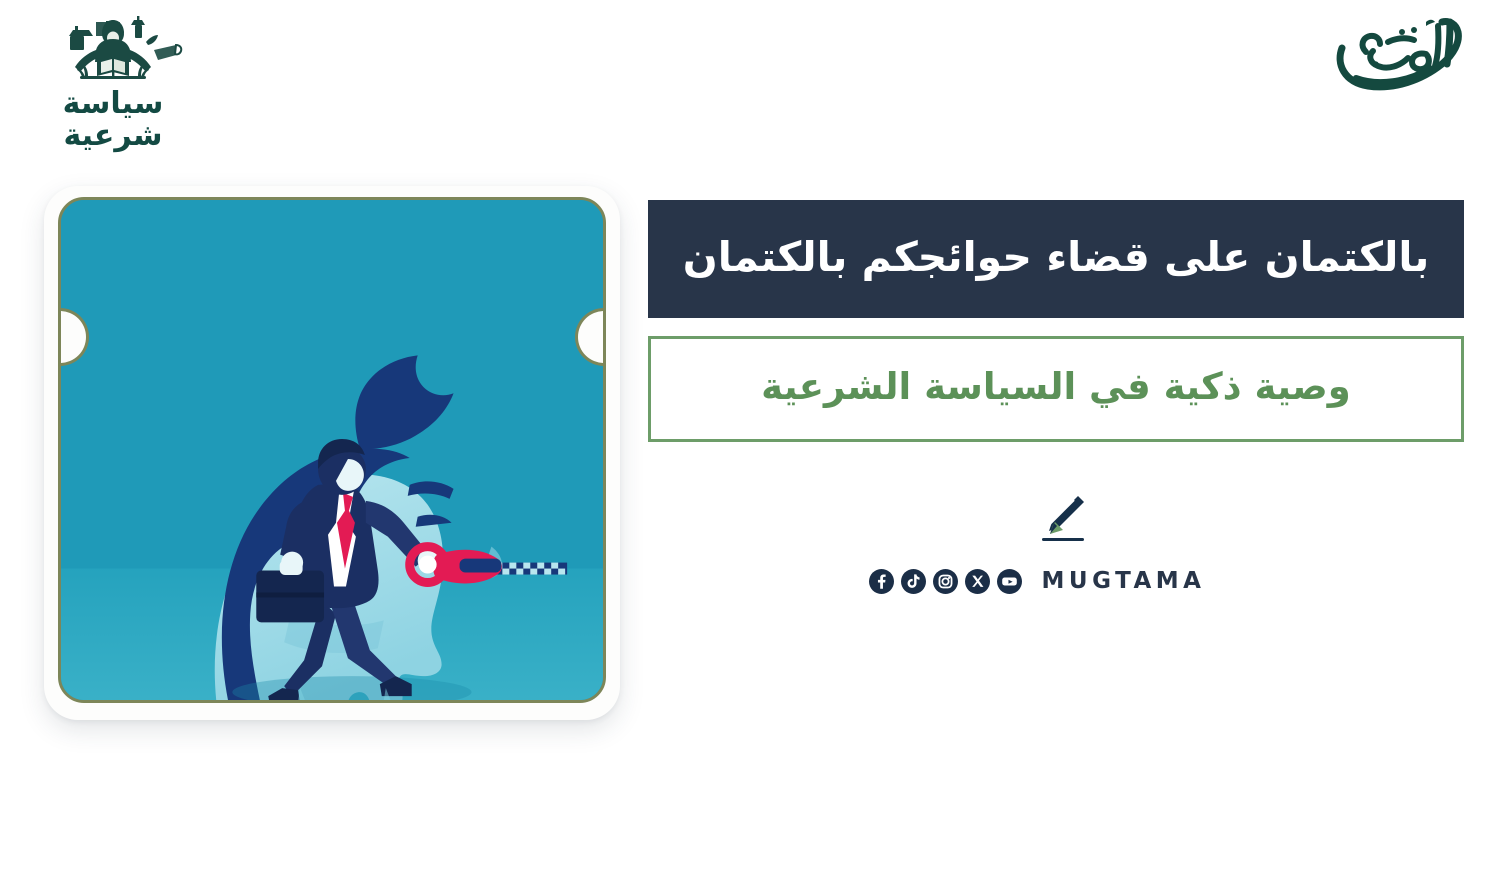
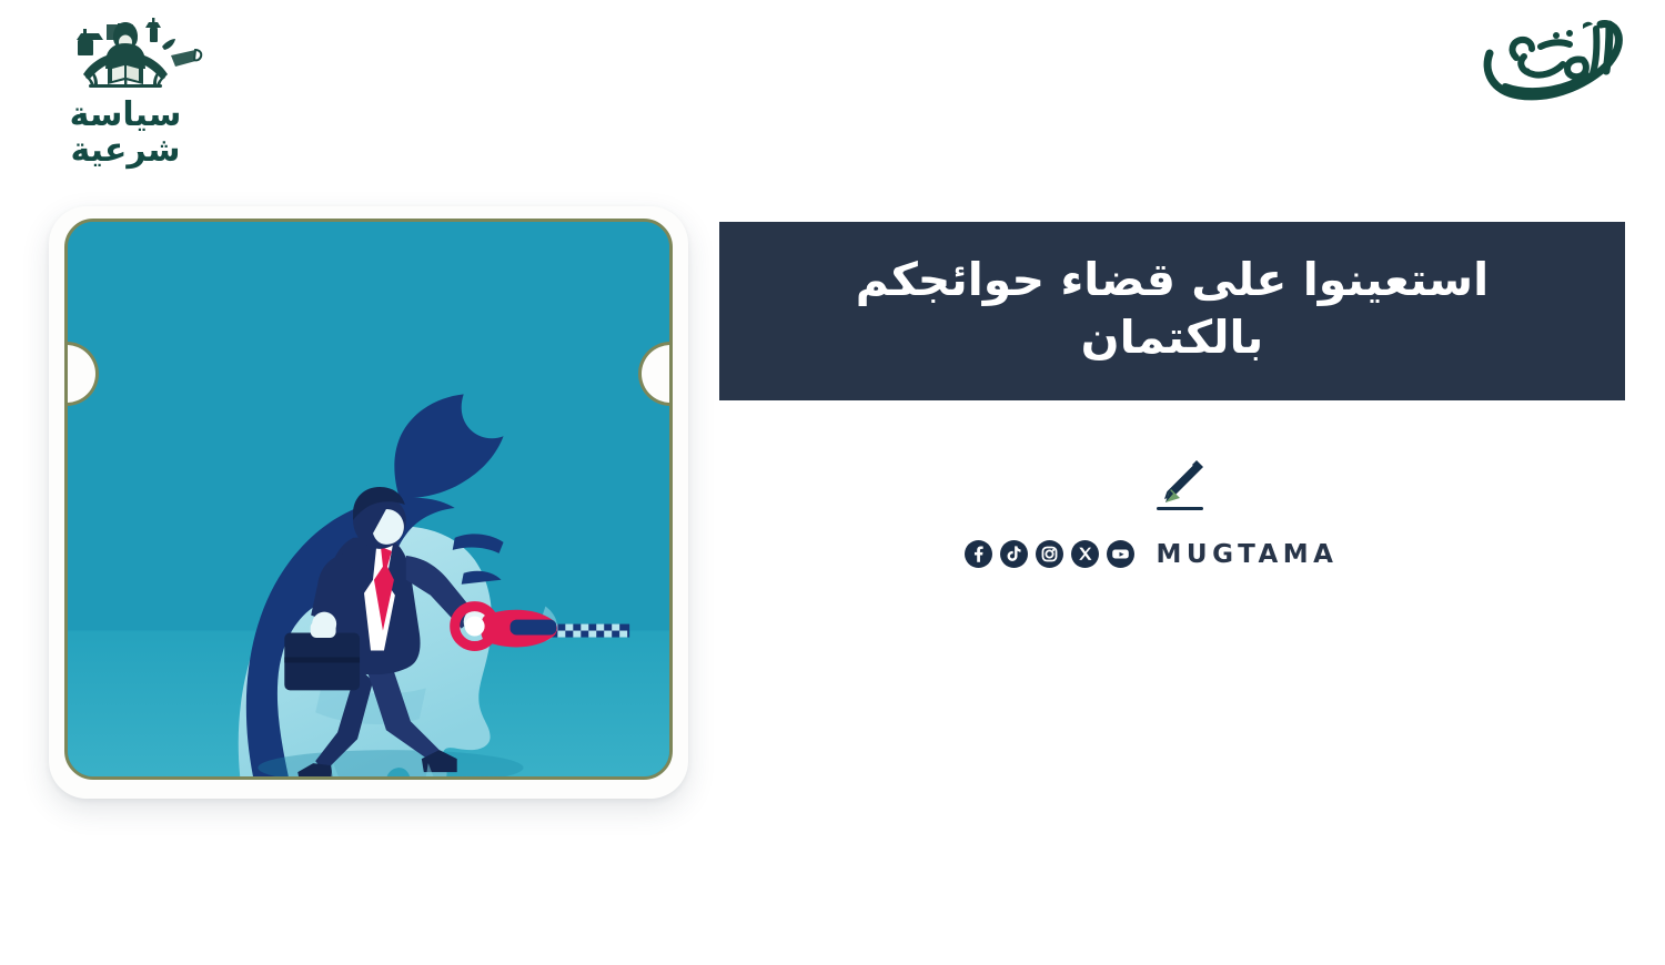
  سياسة شرعية
- بالكتمان على قضاء حوائجكم بالكتمان
+ استعينوا على قضاء حوائجكم بالكتمان
- وصية ذكية في السياسة الشرعية
  MUGTAMA
